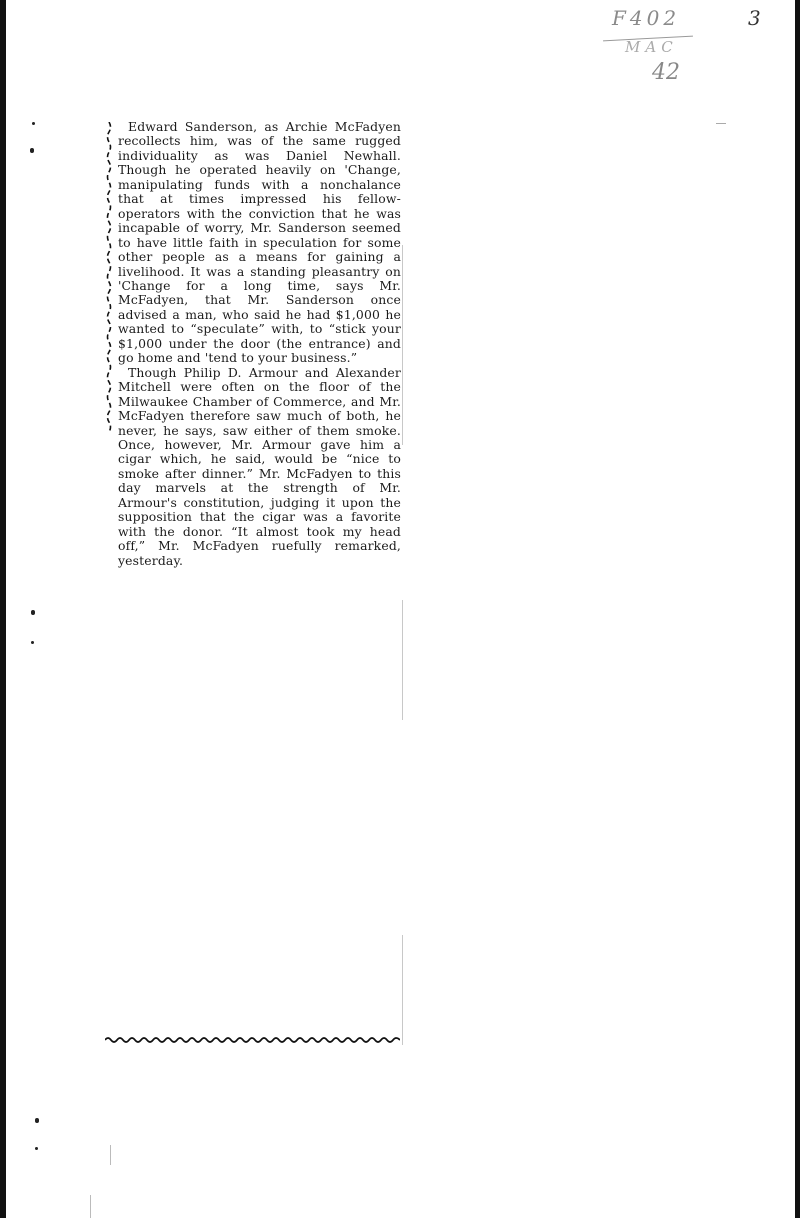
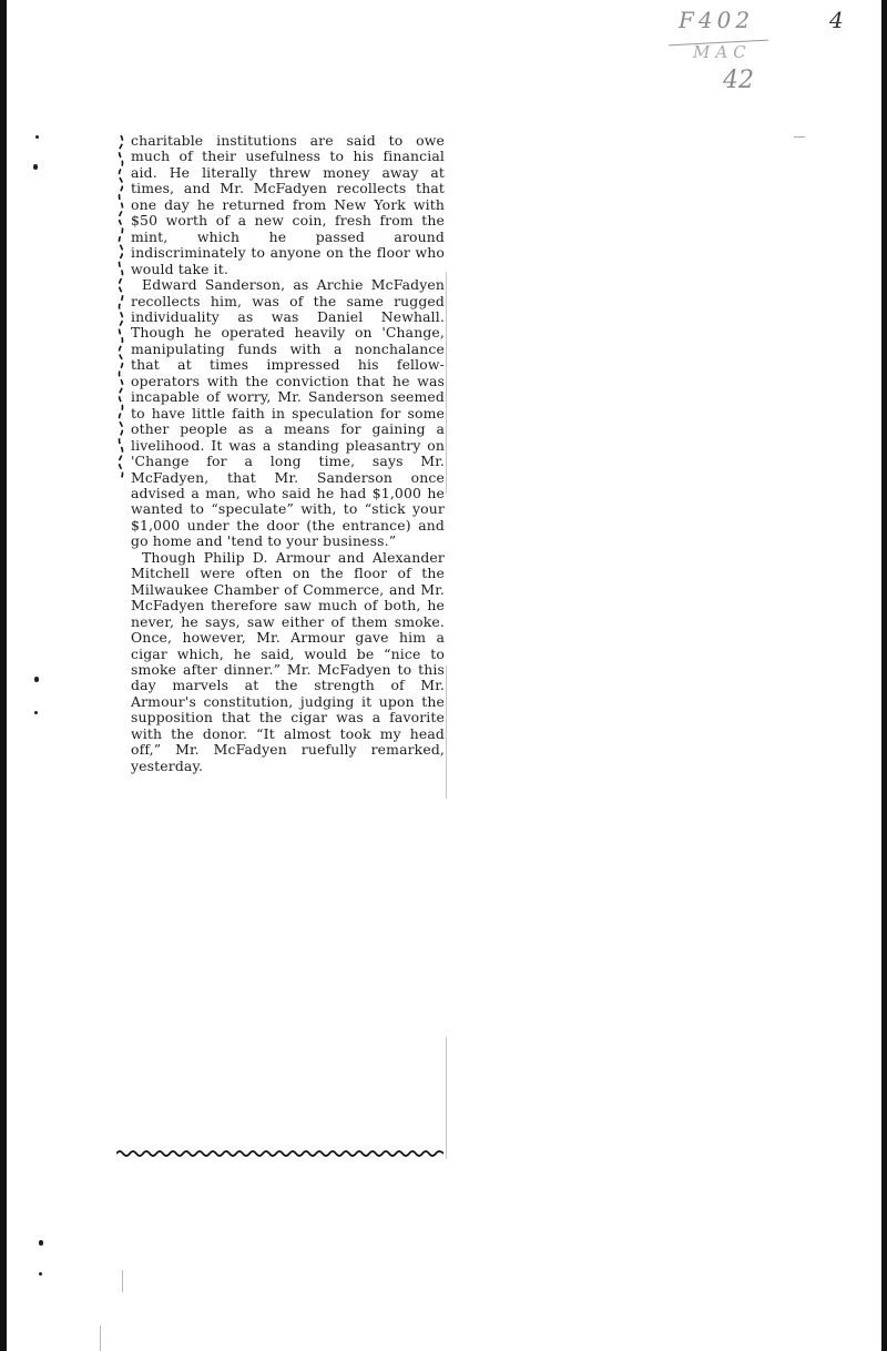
  F402
  MAC
  42
- 3
+ 4
+ charitable institutions are said to owe much of their usefulness to his financial aid. He literally threw money away at times, and Mr. McFadyen recollects that one day he returned from New York with $50 worth of a new coin, fresh from the mint, which he passed around indiscriminately to anyone on the floor who would take it.
  Edward Sanderson, as Archie McFadyen recollects him, was of the same rugged individuality as was Daniel Newhall. Though he operated heavily on 'Change, manipulating funds with a nonchalance that at times impressed his fellow-operators with the conviction that he was incapable of worry, Mr. Sanderson seemed to have little faith in speculation for some other people as a means for gaining a livelihood. It was a standing pleasantry on 'Change for a long time, says Mr. McFadyen, that Mr. Sanderson once advised a man, who said he had $1,000 he wanted to “speculate” with, to “stick your $1,000 under the door (the entrance) and go home and 'tend to your business.”
  Though Philip D. Armour and Alexander Mitchell were often on the floor of the Milwaukee Chamber of Commerce, and Mr. McFadyen therefore saw much of both, he never, he says, saw either of them smoke. Once, however, Mr. Armour gave him a cigar which, he said, would be “nice to smoke after dinner.” Mr. McFadyen to this day marvels at the strength of Mr. Armour's constitution, judging it upon the supposition that the cigar was a favorite with the donor. “It almost took my head off,” Mr. McFadyen ruefully remarked, yesterday.
